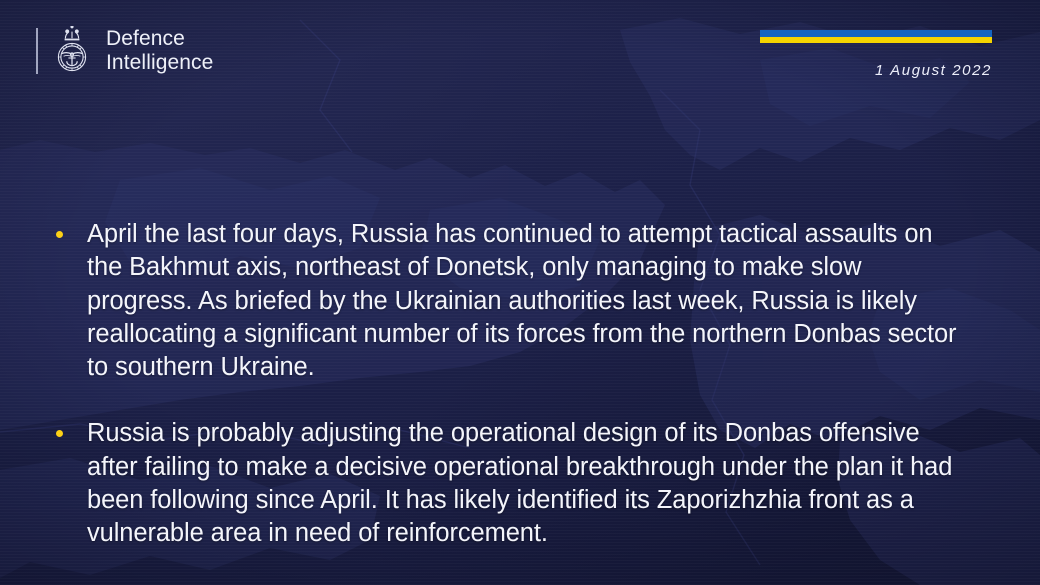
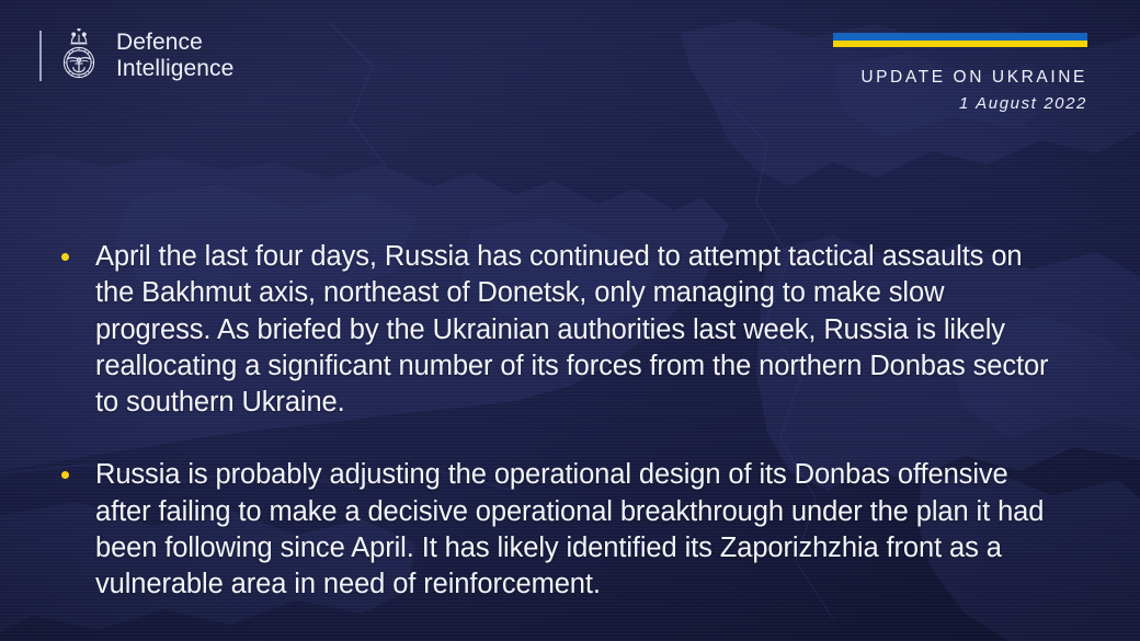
  Defence
  Intelligence
+ UPDATE ON UKRAINE
  1 August 2022
  April the last four days, Russia has continued to attempt tactical assaults on the Bakhmut axis, northeast of Donetsk, only managing to make slow progress. As briefed by the Ukrainian authorities last week, Russia is likely reallocating a significant number of its forces from the northern Donbas sector to southern Ukraine.
  Russia is probably adjusting the operational design of its Donbas offensive after failing to make a decisive operational breakthrough under the plan it had been following since April. It has likely identified its Zaporizhzhia front as a vulnerable area in need of reinforcement.
